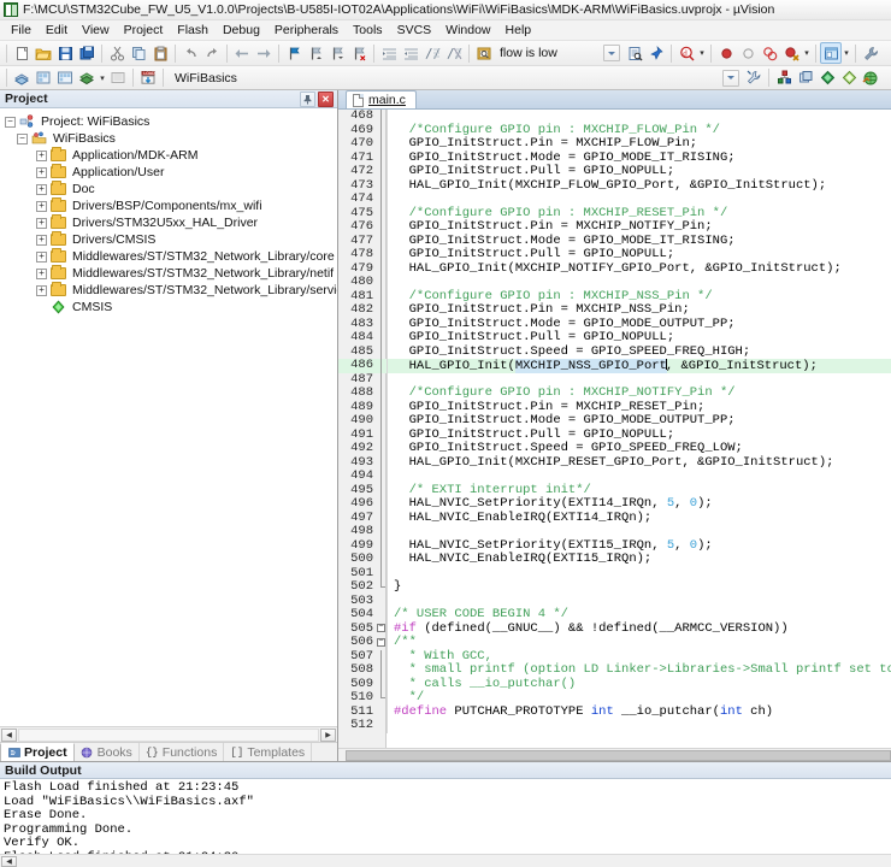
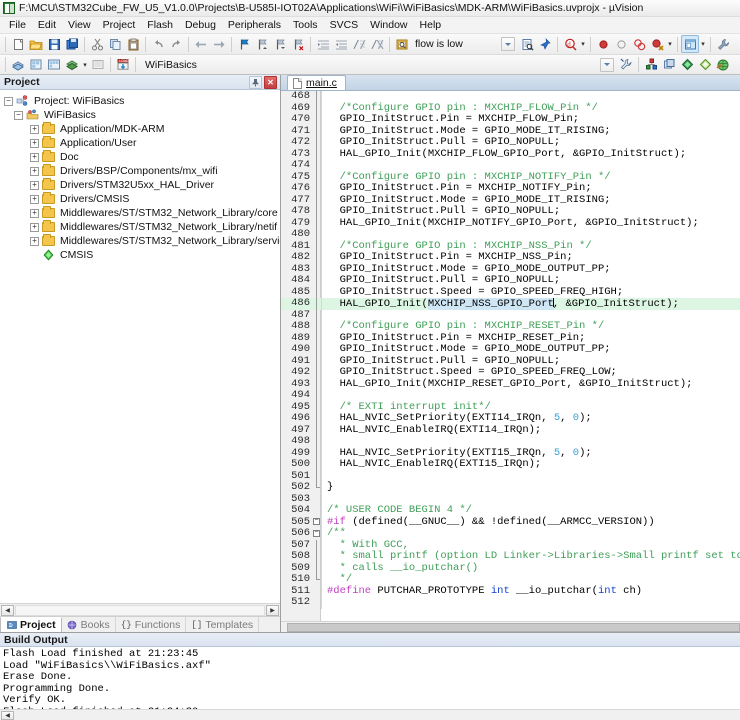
  F:\MCU\STM32Cube_FW_U5_V1.0.0\Projects\B-U585I-IOT02A\Applications\WiFi\WiFiBasics\MDK-ARM\WiFiBasics.uvprojx - µVision
  File
  Edit
  View
  Project
  Flash
  Debug
  Peripherals
  Tools
  SVCS
  Window
  Help
  flow is low
  d
  WiFiBasics
  Project
  ✕
  −
  Project: WiFiBasics
  −
  WiFiBasics
  +
  Application/MDK-ARM
  +
  Application/User
  +
  Doc
  +
  Drivers/BSP/Components/mx_wifi
  +
  Drivers/STM32U5xx_HAL_Driver
  +
  Drivers/CMSIS
  +
  Middlewares/ST/STM32_Network_Library/core
  +
  Middlewares/ST/STM32_Network_Library/netif
  +
  Middlewares/ST/STM32_Network_Library/servi
  CMSIS
  Project
  Books
  {}
  Functions
  []
  Templates
  main.c
  468
  469
  /*Configure GPIO pin : MXCHIP_FLOW_Pin */
  470
  GPIO_InitStruct.Pin = MXCHIP_FLOW_Pin;
  471
  GPIO_InitStruct.Mode = GPIO_MODE_IT_RISING;
  472
  GPIO_InitStruct.Pull = GPIO_NOPULL;
  473
  HAL_GPIO_Init(MXCHIP_FLOW_GPIO_Port, &GPIO_InitStruct);
  474
  475
- /*Configure GPIO pin : MXCHIP_RESET_Pin */
+ /*Configure GPIO pin : MXCHIP_NOTIFY_Pin */
  476
  GPIO_InitStruct.Pin = MXCHIP_NOTIFY_Pin;
  477
  GPIO_InitStruct.Mode = GPIO_MODE_IT_RISING;
  478
  GPIO_InitStruct.Pull = GPIO_NOPULL;
  479
  HAL_GPIO_Init(MXCHIP_NOTIFY_GPIO_Port, &GPIO_InitStruct);
  480
  481
  /*Configure GPIO pin : MXCHIP_NSS_Pin */
  482
  GPIO_InitStruct.Pin = MXCHIP_NSS_Pin;
  483
  GPIO_InitStruct.Mode = GPIO_MODE_OUTPUT_PP;
  484
  GPIO_InitStruct.Pull = GPIO_NOPULL;
  485
  GPIO_InitStruct.Speed = GPIO_SPEED_FREQ_HIGH;
  486
  HAL_GPIO_Init(MXCHIP_NSS_GPIO_Port, &GPIO_InitStruct);
  487
  488
- /*Configure GPIO pin : MXCHIP_NOTIFY_Pin */
+ /*Configure GPIO pin : MXCHIP_RESET_Pin */
  489
  GPIO_InitStruct.Pin = MXCHIP_RESET_Pin;
  490
  GPIO_InitStruct.Mode = GPIO_MODE_OUTPUT_PP;
  491
  GPIO_InitStruct.Pull = GPIO_NOPULL;
  492
  GPIO_InitStruct.Speed = GPIO_SPEED_FREQ_LOW;
  493
  HAL_GPIO_Init(MXCHIP_RESET_GPIO_Port, &GPIO_InitStruct);
  494
  495
  /* EXTI interrupt init*/
  496
  HAL_NVIC_SetPriority(EXTI14_IRQn, 5, 0);
  497
  HAL_NVIC_EnableIRQ(EXTI14_IRQn);
  498
  499
  HAL_NVIC_SetPriority(EXTI15_IRQn, 5, 0);
  500
  HAL_NVIC_EnableIRQ(EXTI15_IRQn);
  501
  502
  }
  503
  504
  /* USER CODE BEGIN 4 */
  505
  −
  #if (defined(__GNUC__) && !defined(__ARMCC_VERSION))
  506
  −
  /**
  507
  * With GCC,
  508
  * small printf (option LD Linker->Libraries->Small printf set t
  509
  * calls __io_putchar()
  510
  */
  511
  #define PUTCHAR_PROTOTYPE int __io_putchar(int ch)
  512
  Build Output
  Flash Load finished at 21:23:45
  Load "WiFiBasics\\WiFiBasics.axf"
  Erase Done.
  Programming Done.
  Verify OK.
